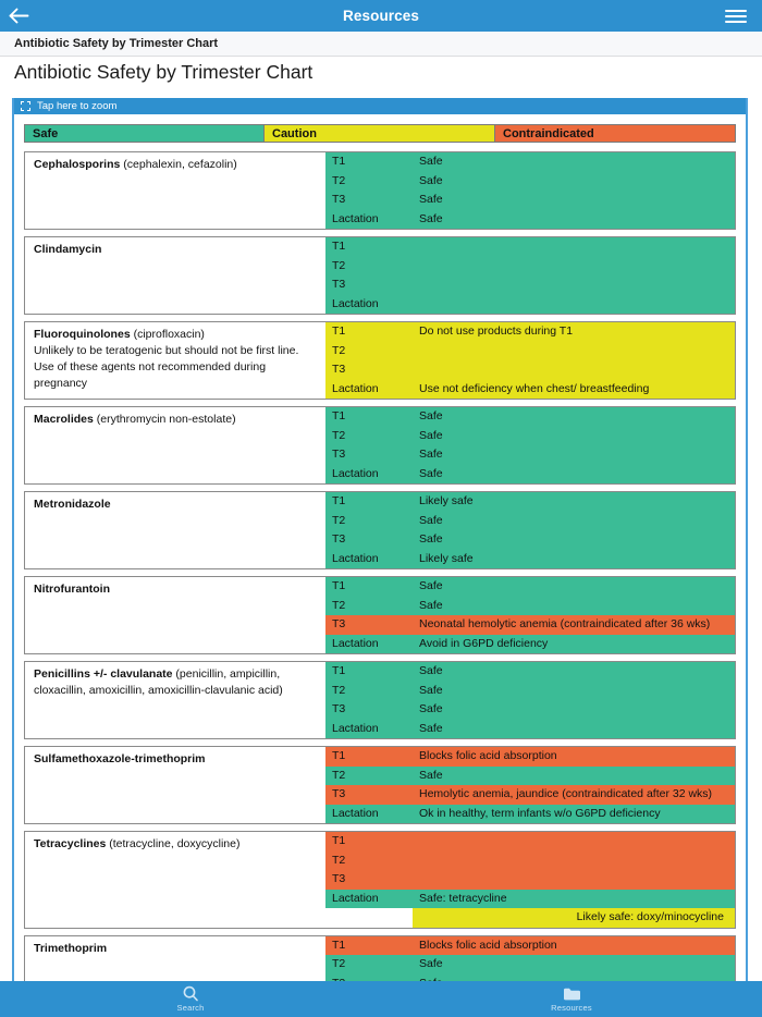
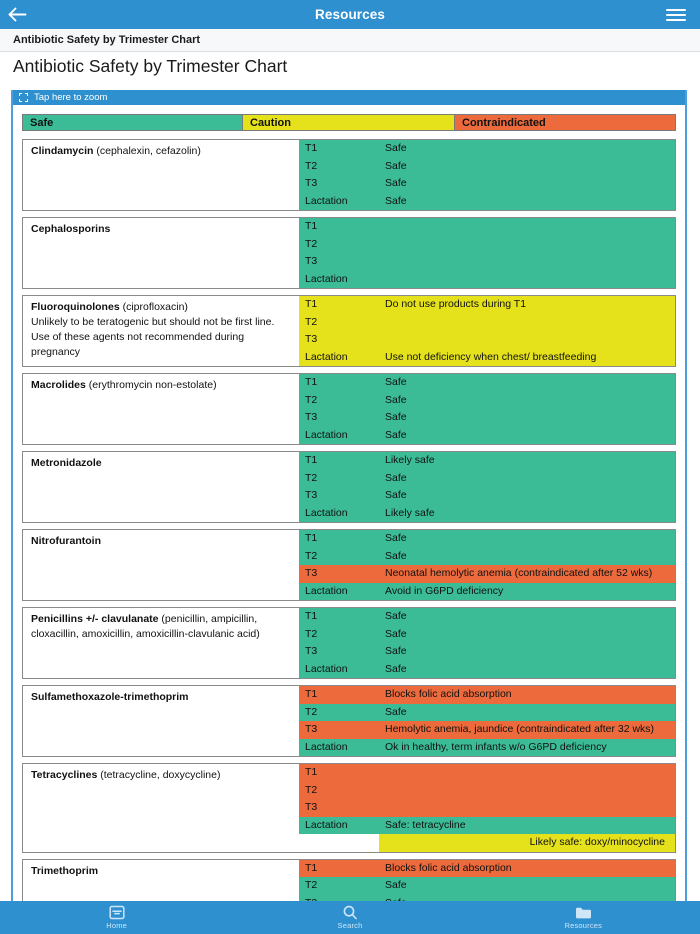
  Resources
  Antibiotic Safety by Trimester Chart
  Antibiotic Safety by Trimester Chart
  Tap here to zoom
  Safe
  Caution
  Contraindicated
- Cephalosporins (cephalexin, cefazolin)
+ Clindamycin (cephalexin, cefazolin)
  T1
  Safe
  T2
  Safe
  T3
  Safe
  Lactation
  Safe
- Clindamycin
+ Cephalosporins
  T1
  T2
  T3
  Lactation
  Fluoroquinolones (ciprofloxacin)
  Unlikely to be teratogenic but should not be first line. Use of these agents not recommended during pregnancy
  T1
  Do not use products during T1
  T2
  T3
  Lactation
  Use not deficiency when chest/ breastfeeding
  Macrolides (erythromycin non-estolate)
  T1
  Safe
  T2
  Safe
  T3
  Safe
  Lactation
  Safe
  Metronidazole
  T1
  Likely safe
  T2
  Safe
  T3
  Safe
  Lactation
  Likely safe
  Nitrofurantoin
  T1
  Safe
  T2
  Safe
  T3
- Neonatal hemolytic anemia (contraindicated after 36 wks)
+ Neonatal hemolytic anemia (contraindicated after 52 wks)
  Lactation
  Avoid in G6PD deficiency
  Penicillins +/- clavulanate (penicillin, ampicillin, cloxacillin, amoxicillin, amoxicillin-clavulanic acid)
  T1
  Safe
  T2
  Safe
  T3
  Safe
  Lactation
  Safe
  Sulfamethoxazole-trimethoprim
  T1
  Blocks folic acid absorption
  T2
  Safe
  T3
  Hemolytic anemia, jaundice (contraindicated after 32 wks)
  Lactation
  Ok in healthy, term infants w/o G6PD deficiency
  Tetracyclines (tetracycline, doxycycline)
  T1
  T2
  T3
  Lactation
  Safe: tetracycline
  Likely safe: doxy/minocycline
  Trimethoprim
  T1
  Blocks folic acid absorption
  T2
  Safe
+ Home
  Search
  Resources
